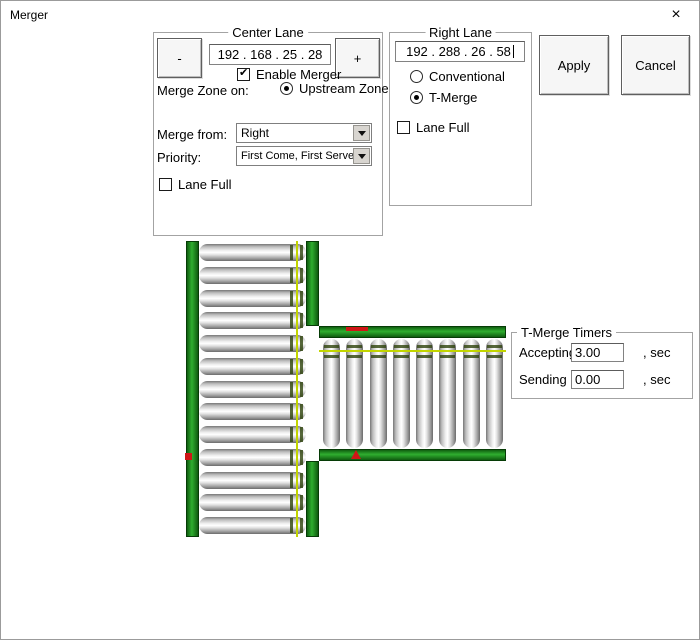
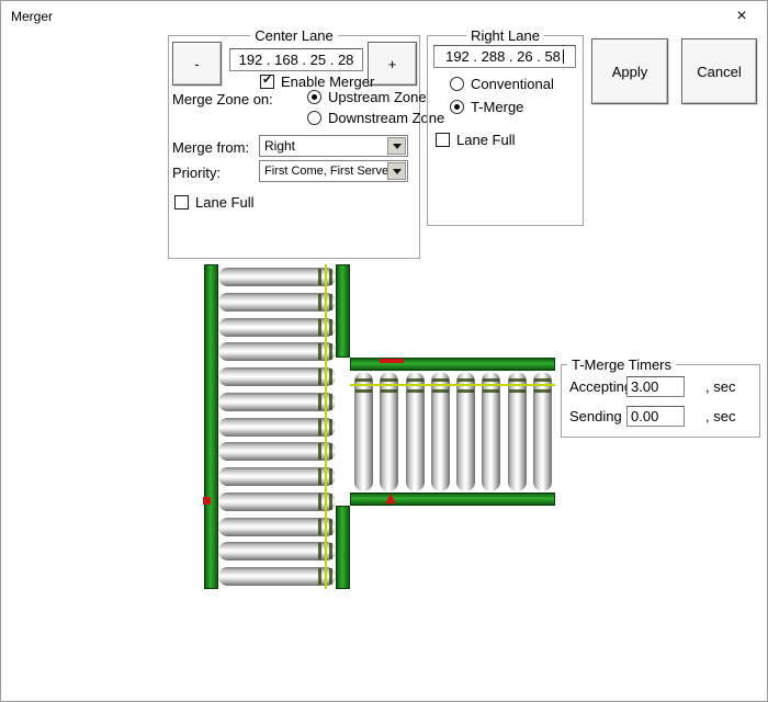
  Merger
  ×
  Center Lane
  -
  192 . 168 . 25 . 28
  +
  Enable Merger
  Merge Zone on:
  Upstream Zone
+ Downstream Zone
  Merge from:
  Right
  Priority:
  First Come, First Serve
  Lane Full
  Right Lane
  192 . 288 . 26 . 58
  Conventional
  T-Merge
  Lane Full
  Apply
  Cancel
  T-Merge Timers
  Acceptin
  3.00
  , sec
  Sending
  0.00
  , sec
